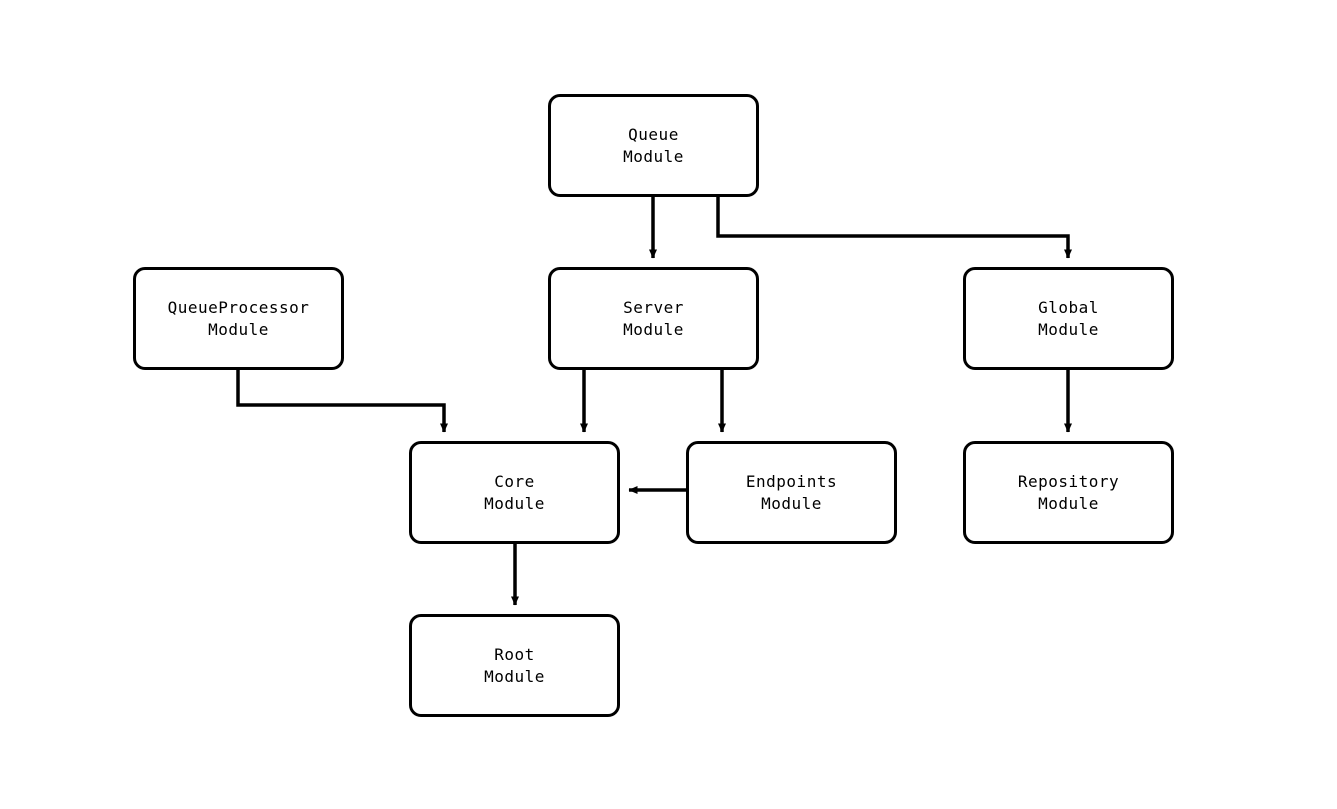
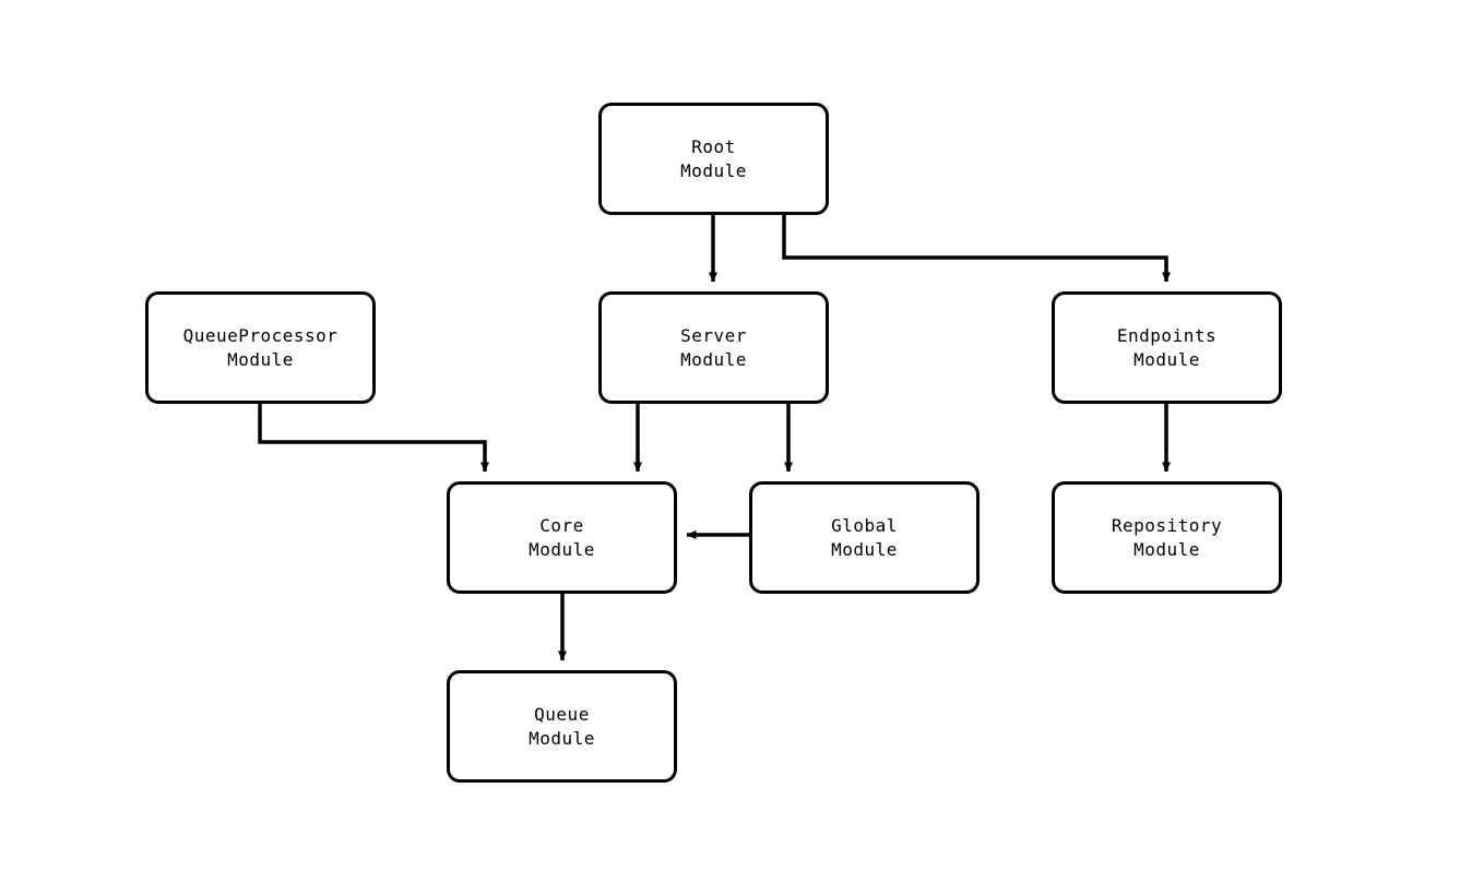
- Queue
+ Root
  Module
  QueueProcessor
  Module
  Server
  Module
- Global
+ Endpoints
  Module
  Core
  Module
- Endpoints
+ Global
  Module
  Repository
  Module
- Root
+ Queue
  Module
